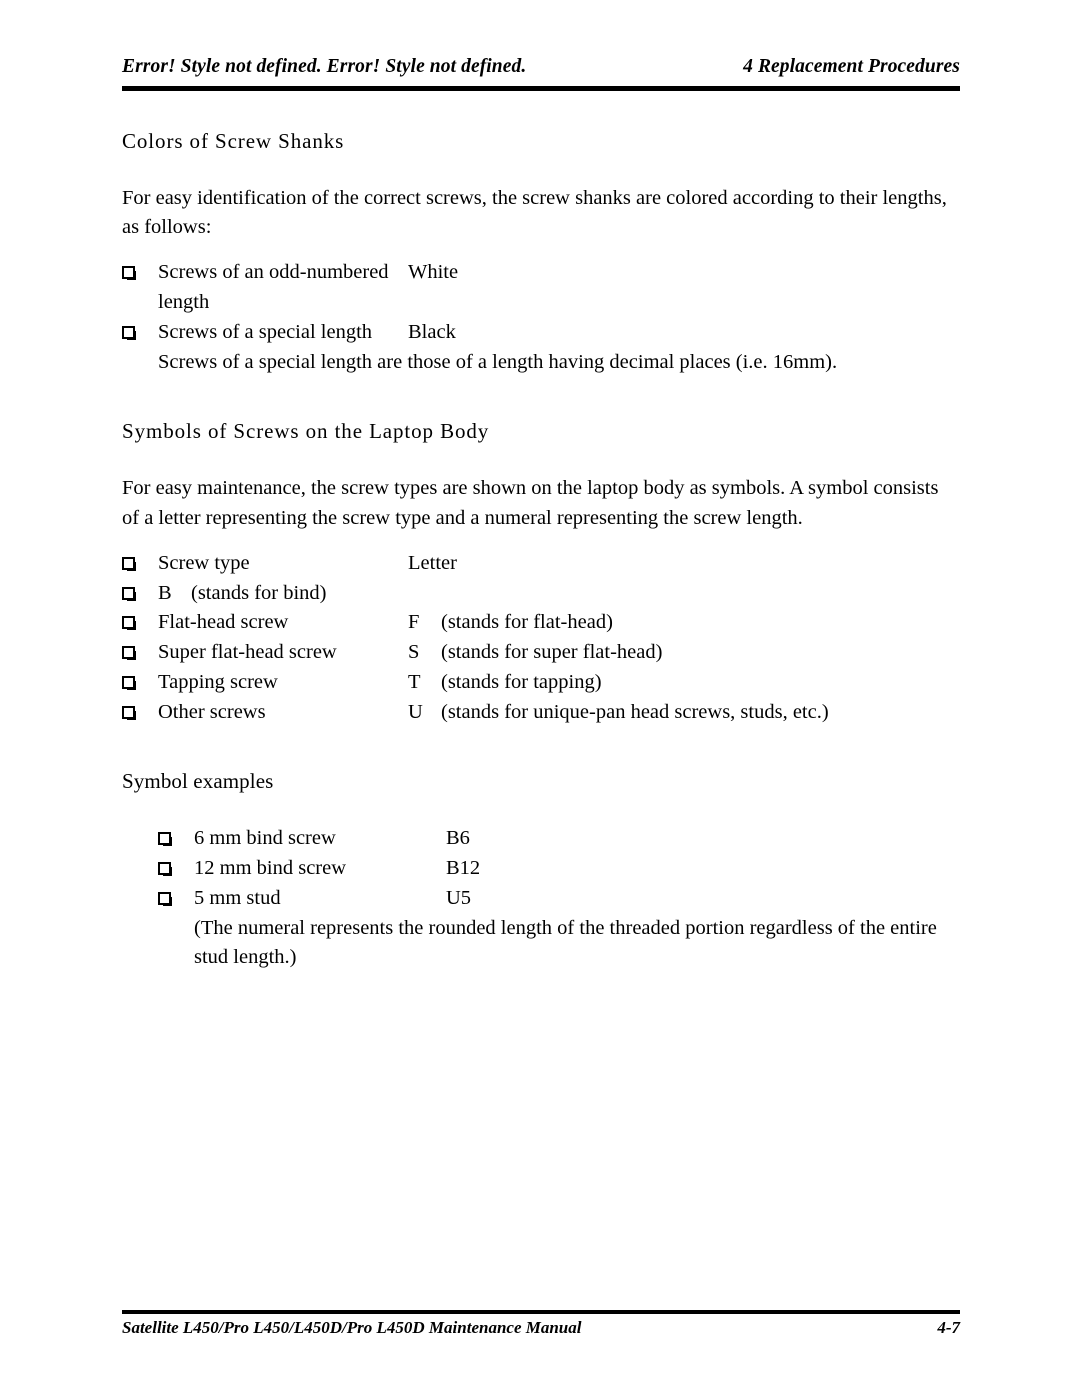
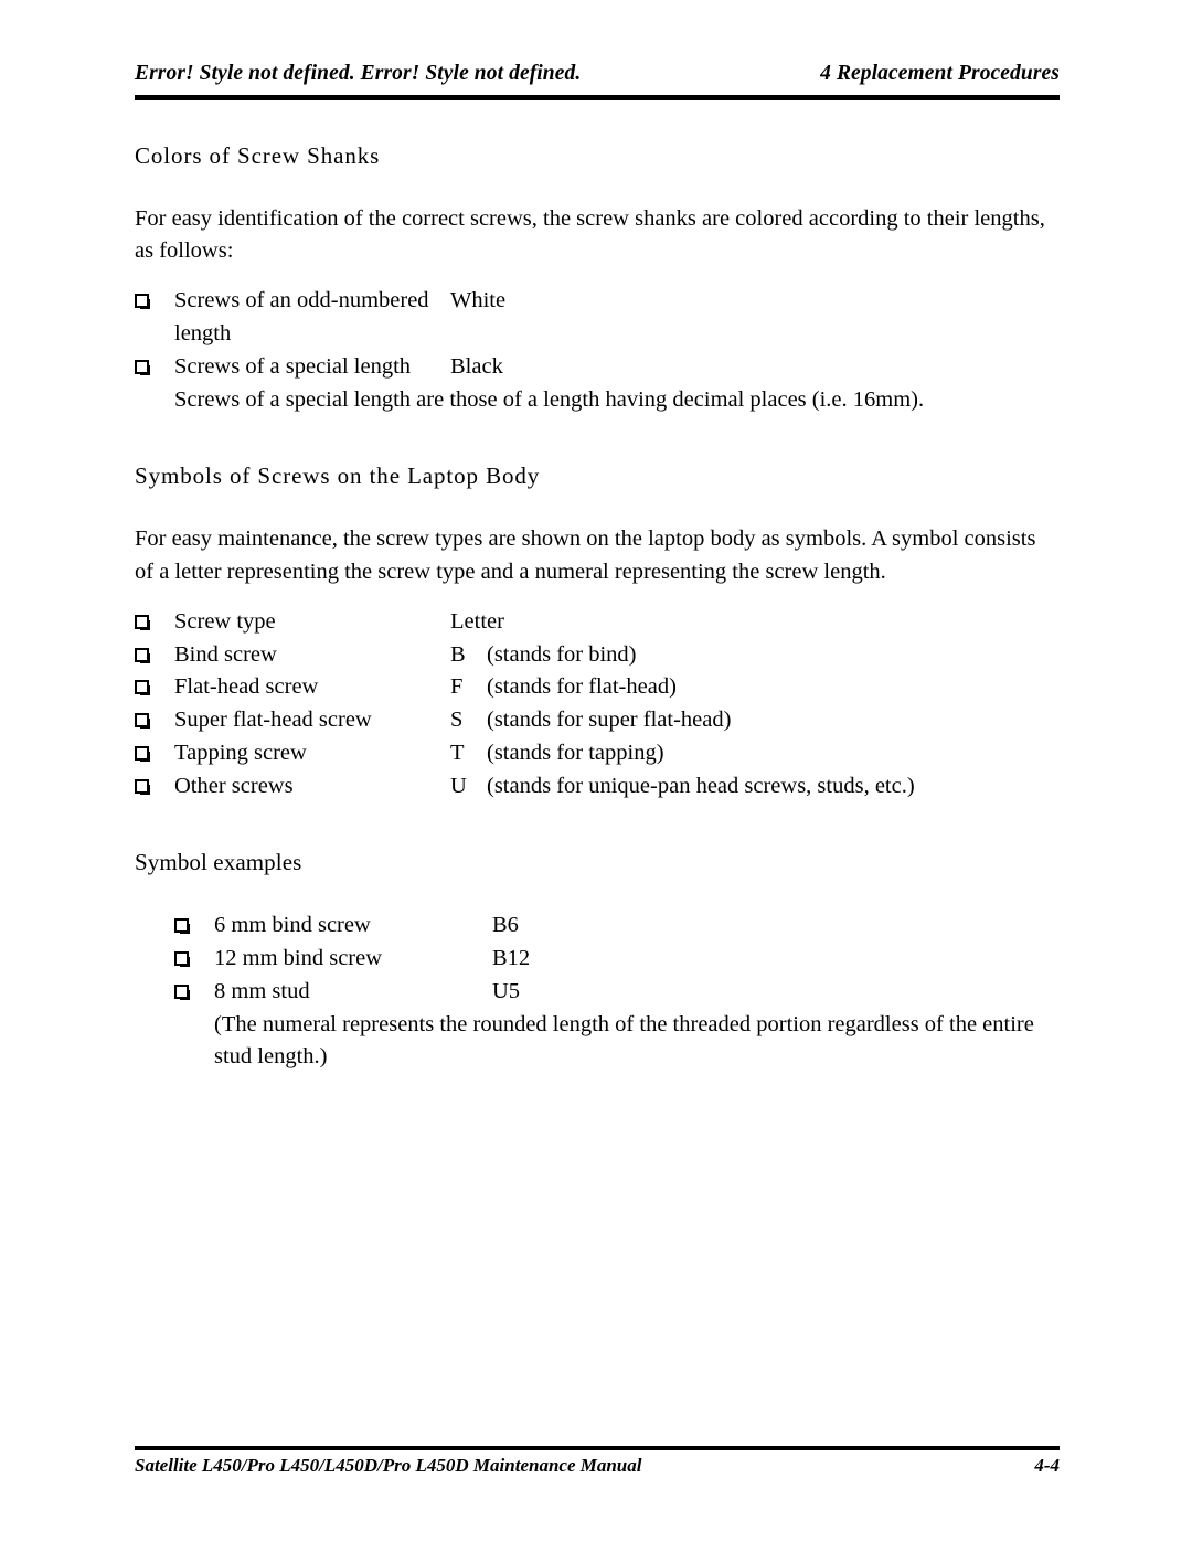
  Error! Style not defined. Error! Style not defined.
  4 Replacement Procedures
  Colors of Screw Shanks
  For easy identification of the correct screws, the screw shanks are colored according to their lengths, as follows:
  Screws of an odd-numbered length
  White
  Screws of a special length
  Black
  Screws of a special length are those of a length having decimal places (i.e. 16mm).
  Symbols of Screws on the Laptop Body
  For easy maintenance, the screw types are shown on the laptop body as symbols. A symbol consists of a letter representing the screw type and a numeral representing the screw length.
  Screw type
  Letter
+ Bind screw
  B
  (stands for bind)
  Flat-head screw
  F
  (stands for flat-head)
  Super flat-head screw
  S
  (stands for super flat-head)
  Tapping screw
  T
  (stands for tapping)
  Other screws
  U
  (stands for unique-pan head screws, studs, etc.)
  Symbol examples
  6 mm bind screw
  B6
  12 mm bind screw
  B12
- 5 mm stud
+ 8 mm stud
  U5
  (The numeral represents the rounded length of the threaded portion regardless of the entire stud length.)
  Satellite L450/Pro L450/L450D/Pro L450D Maintenance Manual
- 4-7
+ 4-4
